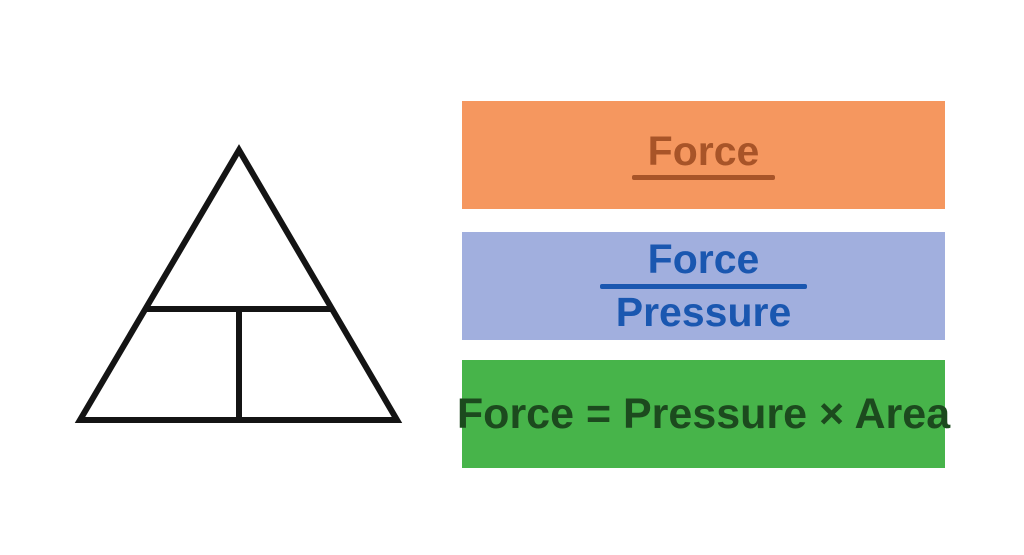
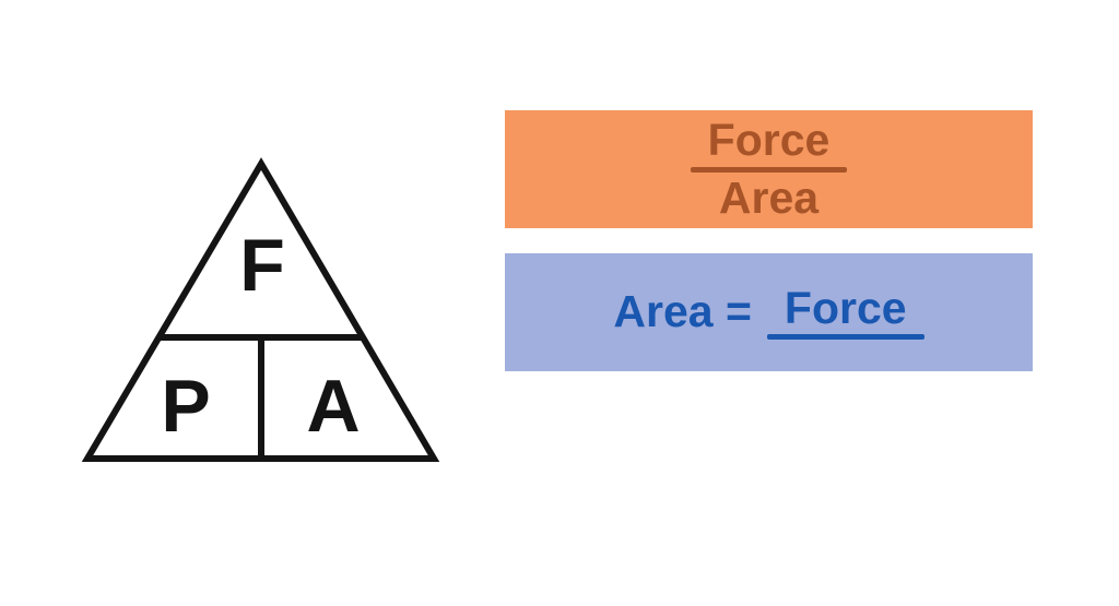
+ F
+ P
+ A
  Force
+ Area
+ Area =
  Force
- Pressure
- Force = Pressure × Area
